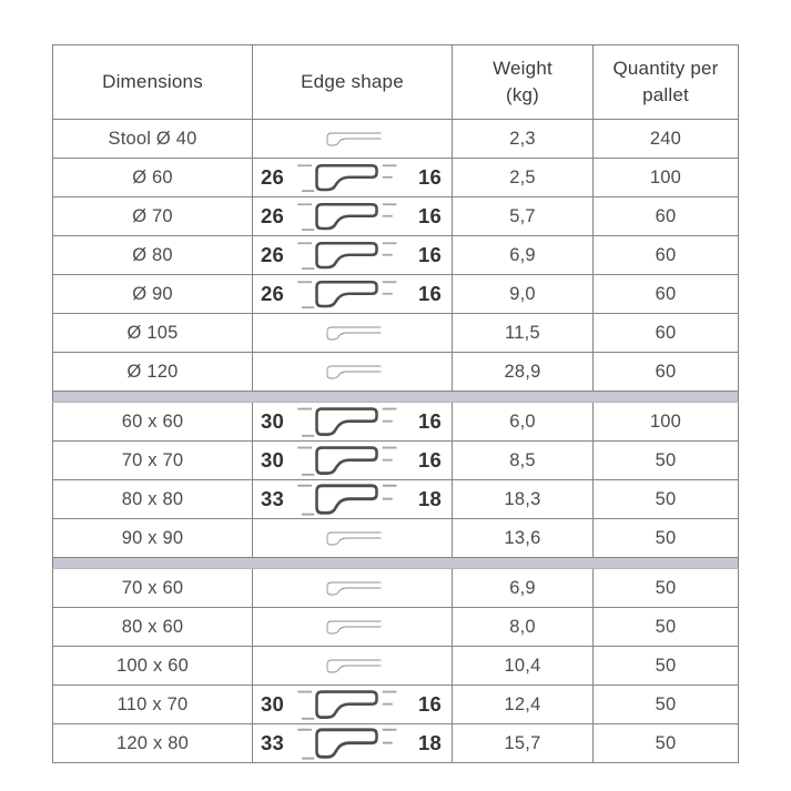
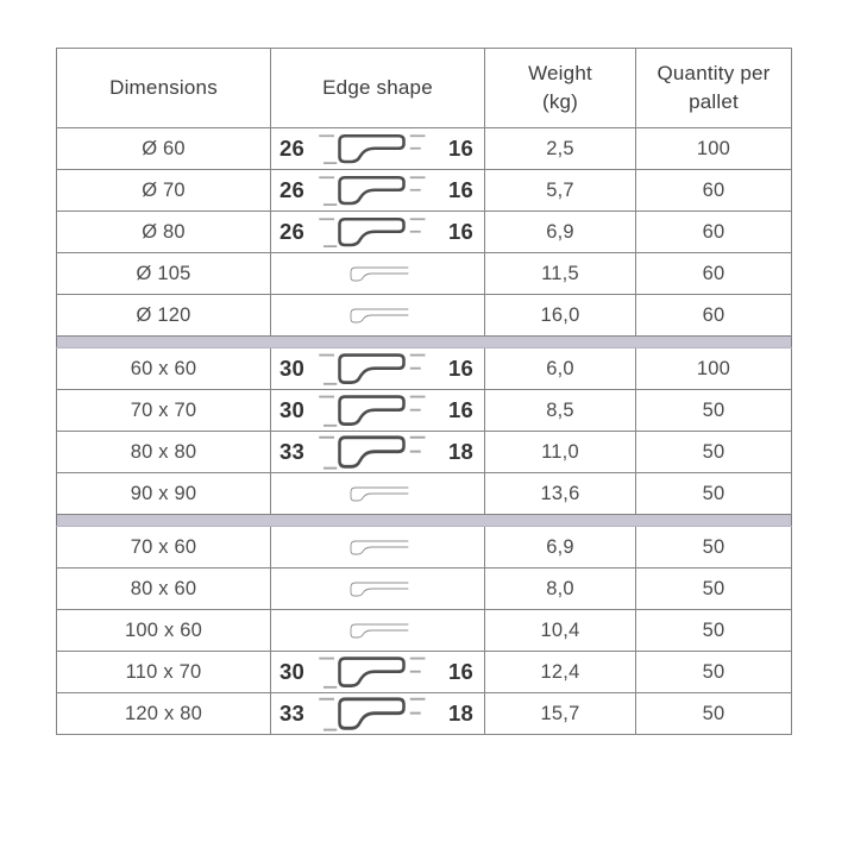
  Dimensions	Edge shape	Weight (kg)	Quantity per pallet
- Stool Ø 40		2,3	240
  Ø 60	26 16	2,5	100
  Ø 70	26 16	5,7	60
  Ø 80	26 16	6,9	60
- Ø 90	26 16	9,0	60
  Ø 105		11,5	60
- Ø 120		28,9	60
+ Ø 120		16,0	60
  60 x 60	30 16	6,0	100
  70 x 70	30 16	8,5	50
- 80 x 80	33 18	18,3	50
+ 80 x 80	33 18	11,0	50
  90 x 90		13,6	50
  70 x 60		6,9	50
  80 x 60		8,0	50
  100 x 60		10,4	50
  110 x 70	30 16	12,4	50
  120 x 80	33 18	15,7	50
